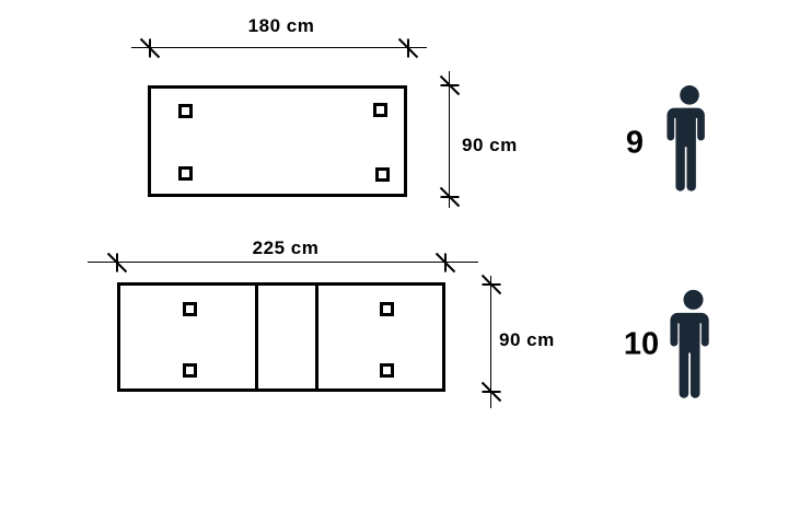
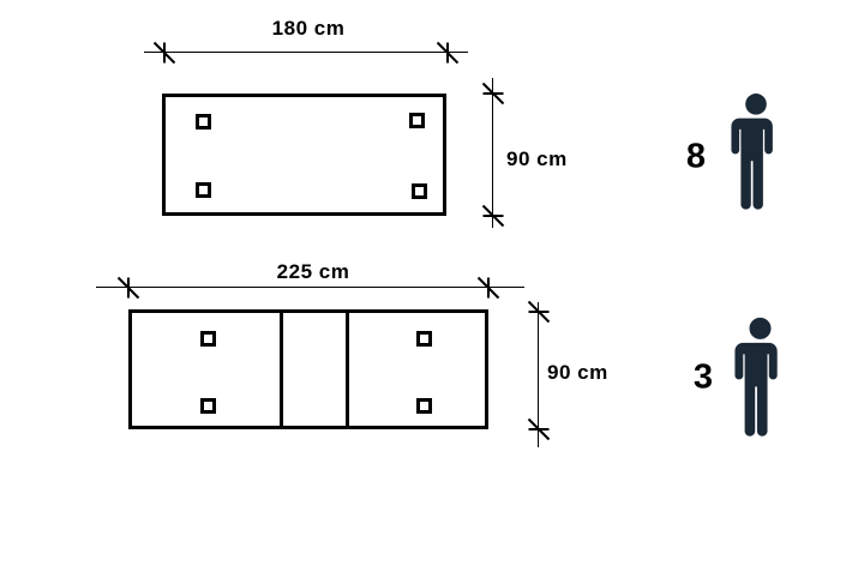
  180 cm
  90 cm
- 9
+ 8
  225 cm
  90 cm
- 10
+ 3
